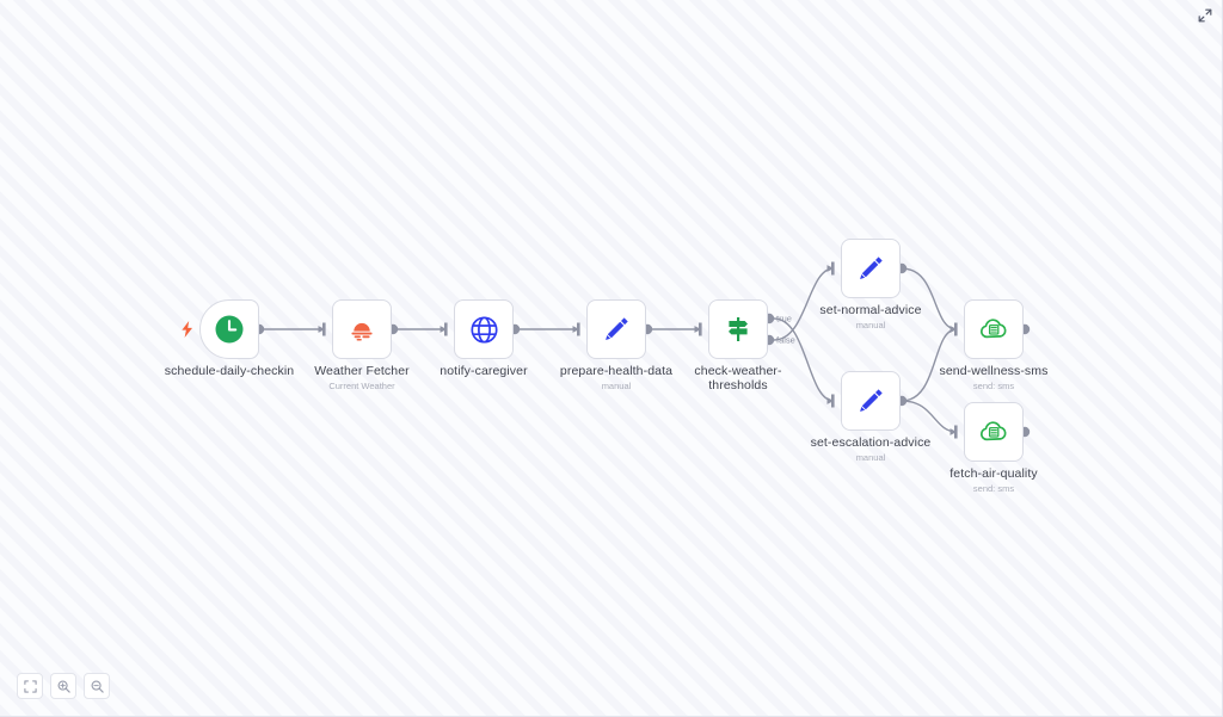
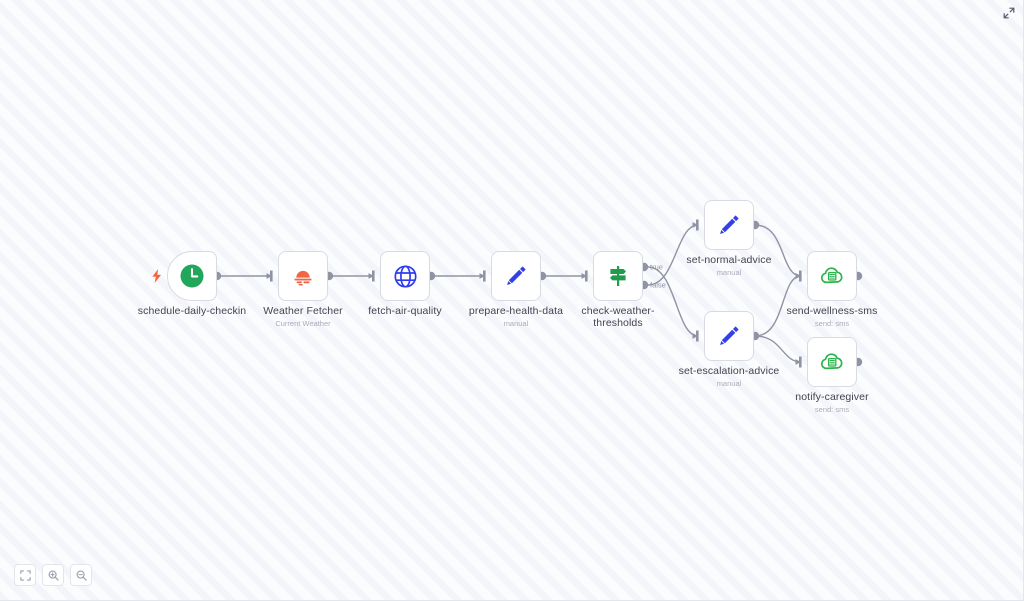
  true
  false
  schedule-daily-checkin
  Weather Fetcher
  Current Weather
- notify-caregiver
+ fetch-air-quality
  prepare-health-data
  manual
  check-weather-
  thresholds
  set-normal-advice
  manual
  set-escalation-advice
  manual
  send-wellness-sms
  send: sms
- fetch-air-quality
+ notify-caregiver
  send: sms
